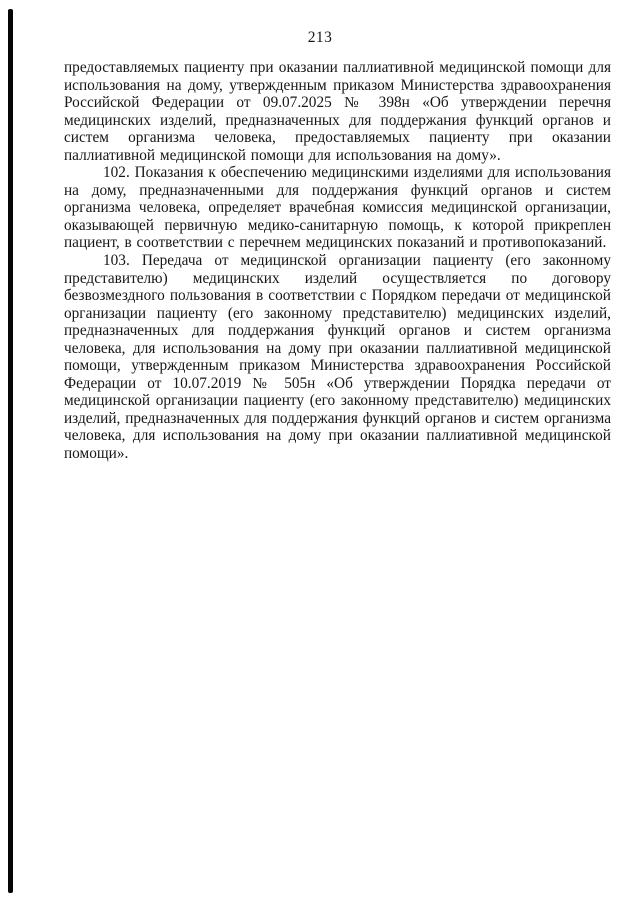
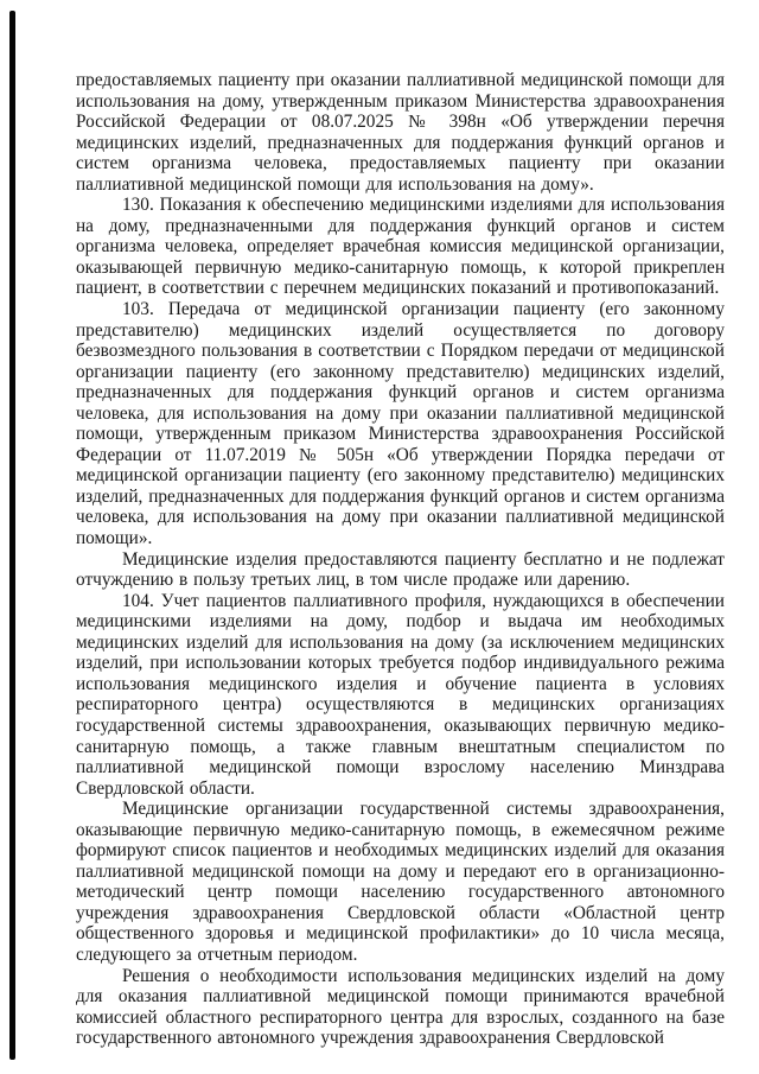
- 213
- предоставляемых пациенту при оказании паллиативной медицинской помощи для использования на дому, утвержденным приказом Министерства здравоохранения Российской Федерации от 09.07.2025 № 398н «Об утверждении перечня медицинских изделий, предназначенных для поддержания функций органов и систем организма человека, предоставляемых пациенту при оказании паллиативной медицинской помощи для использования на дому».
+ предоставляемых пациенту при оказании паллиативной медицинской помощи для использования на дому, утвержденным приказом Министерства здравоохранения Российской Федерации от 08.07.2025 № 398н «Об утверждении перечня медицинских изделий, предназначенных для поддержания функций органов и систем организма человека, предоставляемых пациенту при оказании паллиативной медицинской помощи для использования на дому».
- 102. Показания к обеспечению медицинскими изделиями для использования на дому, предназначенными для поддержания функций органов и систем организма человека, определяет врачебная комиссия медицинской организации, оказывающей первичную медико-санитарную помощь, к которой прикреплен пациент, в соответствии с перечнем медицинских показаний и противопоказаний.
+ 130. Показания к обеспечению медицинскими изделиями для использования на дому, предназначенными для поддержания функций органов и систем организма человека, определяет врачебная комиссия медицинской организации, оказывающей первичную медико-санитарную помощь, к которой прикреплен пациент, в соответствии с перечнем медицинских показаний и противопоказаний.
- 103. Передача от медицинской организации пациенту (его законному представителю) медицинских изделий осуществляется по договору безвозмездного пользования в соответствии с Порядком передачи от медицинской организации пациенту (его законному представителю) медицинских изделий, предназначенных для поддержания функций органов и систем организма человека, для использования на дому при оказании паллиативной медицинской помощи, утвержденным приказом Министерства здравоохранения Российской Федерации от 10.07.2019 № 505н «Об утверждении Порядка передачи от медицинской организации пациенту (его законному представителю) медицинских изделий, предназначенных для поддержания функций органов и систем организма человека, для использования на дому при оказании паллиативной медицинской помощи».
+ 103. Передача от медицинской организации пациенту (его законному представителю) медицинских изделий осуществляется по договору безвозмездного пользования в соответствии с Порядком передачи от медицинской организации пациенту (его законному представителю) медицинских изделий, предназначенных для поддержания функций органов и систем организма человека, для использования на дому при оказании паллиативной медицинской помощи, утвержденным приказом Министерства здравоохранения Российской Федерации от 11.07.2019 № 505н «Об утверждении Порядка передачи от медицинской организации пациенту (его законному представителю) медицинских изделий, предназначенных для поддержания функций органов и систем организма человека, для использования на дому при оказании паллиативной медицинской помощи».
+ Медицинские изделия предоставляются пациенту бесплатно и не подлежат отчуждению в пользу третьих лиц, в том числе продаже или дарению.
+ 104. Учет пациентов паллиативного профиля, нуждающихся в обеспечении медицинскими изделиями на дому, подбор и выдача им необходимых медицинских изделий для использования на дому (за исключением медицинских изделий, при использовании которых требуется подбор индивидуального режима использования медицинского изделия и обучение пациента в условиях респираторного центра) осуществляются в медицинских организациях государственной системы здравоохранения, оказывающих первичную медико-санитарную помощь, а также главным внештатным специалистом по паллиативной медицинской помощи взрослому населению Минздрава Свердловской области.
+ Медицинские организации государственной системы здравоохранения, оказывающие первичную медико-санитарную помощь, в ежемесячном режиме формируют список пациентов и необходимых медицинских изделий для оказания паллиативной медицинской помощи на дому и передают его в организационно-методический центр помощи населению государственного автономного учреждения здравоохранения Свердловской области «Областной центр общественного здоровья и медицинской профилактики» до 10 числа месяца, следующего за отчетным периодом.
+ Решения о необходимости использования медицинских изделий на дому для оказания паллиативной медицинской помощи принимаются врачебной комиссией областного респираторного центра для взрослых, созданного на базе государственного автономного учреждения здравоохранения Свердловской
